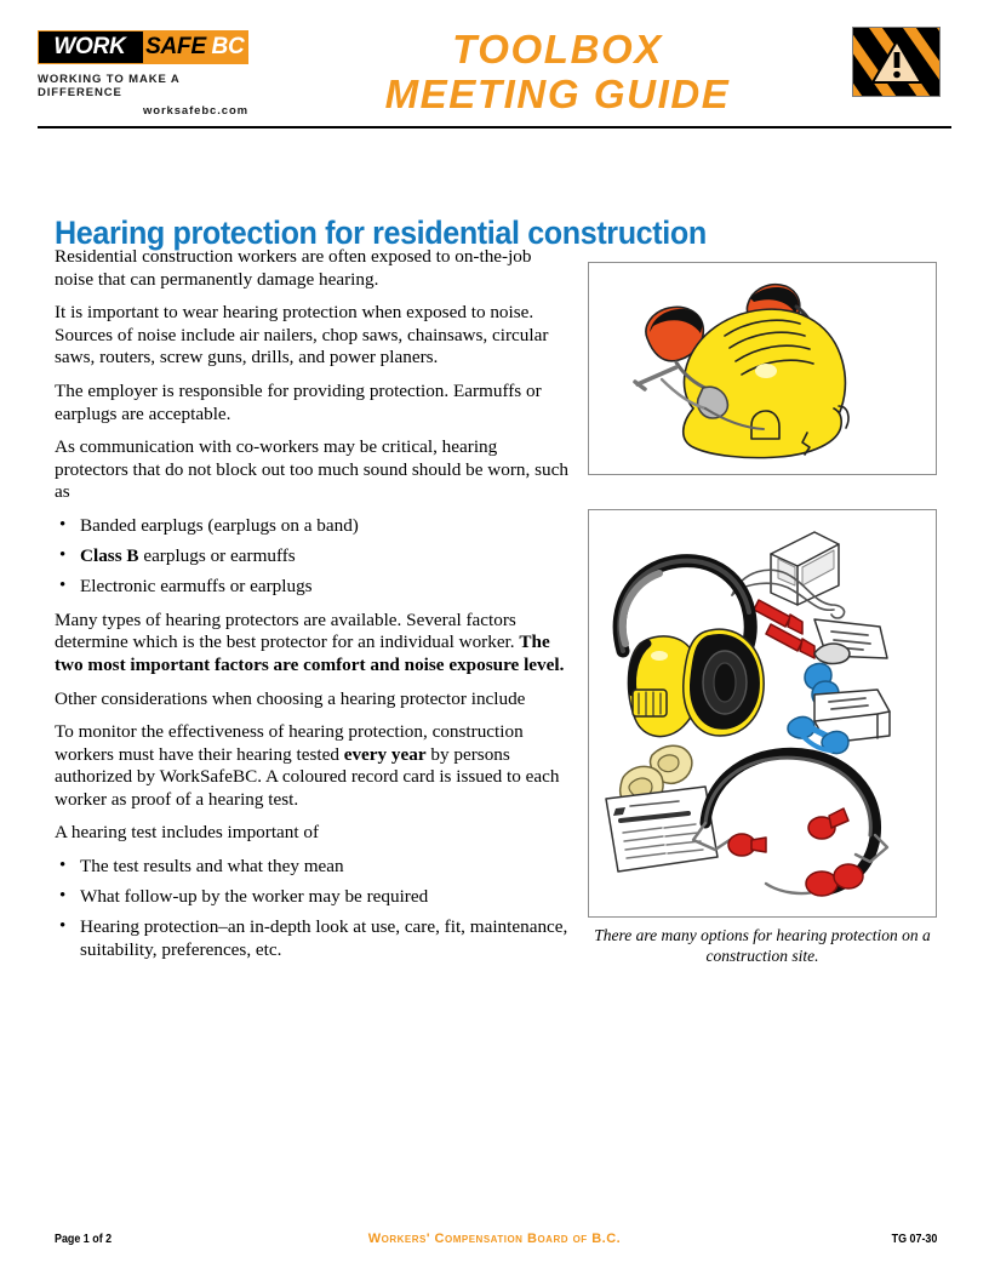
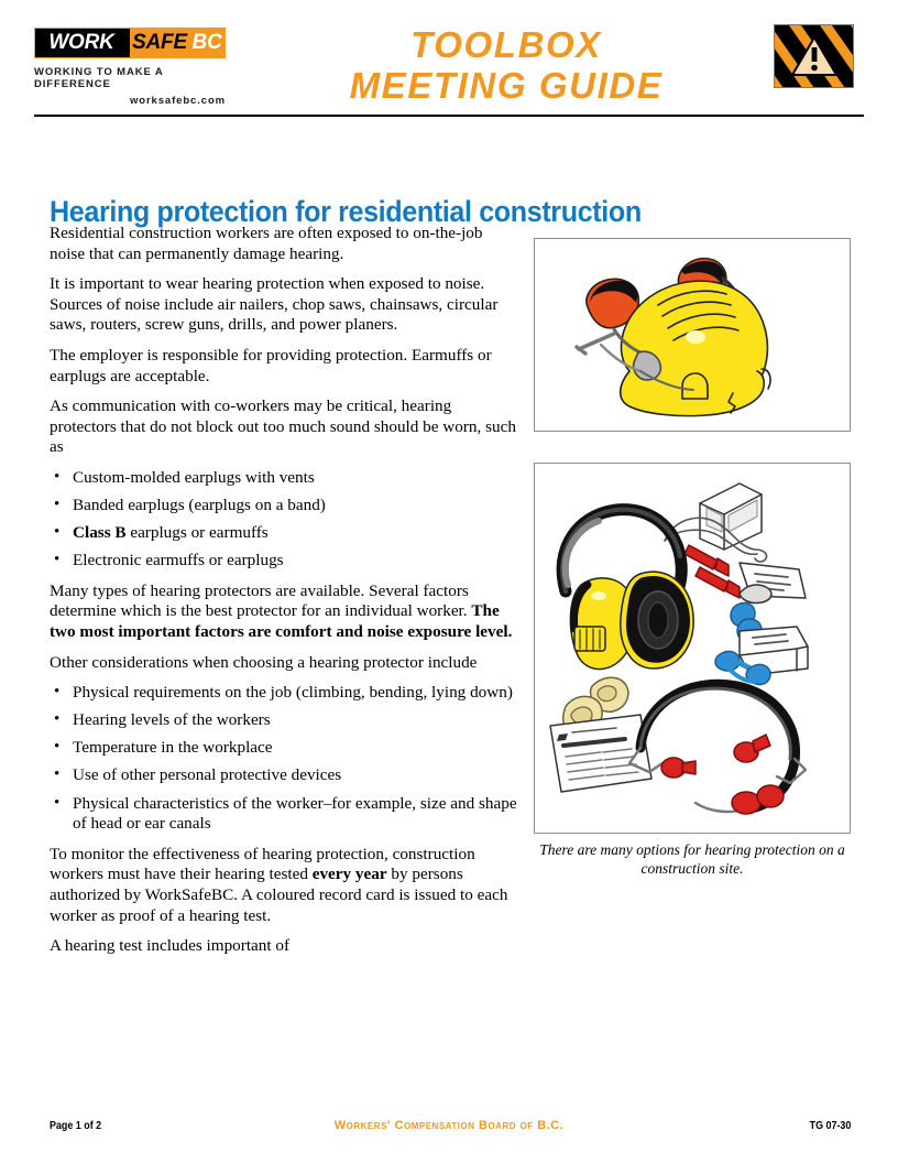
  WORK
  SAFE
  BC
  WORKING TO MAKE A DIFFERENCE
  worksafebc.com
  TOOLBOX
  MEETING GUIDE
  Hearing protection for residential construction
  Residential construction workers are often exposed to on-the-job noise that can permanently damage hearing.
  It is important to wear hearing protection when exposed to noise. Sources of noise include air nailers, chop saws, chainsaws, circular saws, routers, screw guns, drills, and power planers.
  The employer is responsible for providing protection. Earmuffs or earplugs are acceptable.
  As communication with co-workers may be critical, hearing protectors that do not block out too much sound should be worn, such as
+ Custom-molded earplugs with vents
  Banded earplugs (earplugs on a band)
  Class B earplugs or earmuffs
  Electronic earmuffs or earplugs
  Many types of hearing protectors are available. Several factors determine which is the best protector for an individual worker. The two most important factors are comfort and noise exposure level.
  Other considerations when choosing a hearing protector include
+ Physical requirements on the job (climbing, bending, lying down)
+ Hearing levels of the workers
+ Temperature in the workplace
+ Use of other personal protective devices
+ Physical characteristics of the worker–for example, size and shape of head or ear canals
  To monitor the effectiveness of hearing protection, construction workers must have their hearing tested every year by persons authorized by WorkSafeBC. A coloured record card is issued to each worker as proof of a hearing test.
  A hearing test includes important of
- The test results and what they mean
- What follow-up by the worker may be required
- Hearing protection–an in-depth look at use, care, fit, maintenance, suitability, preferences, etc.
  There are many options for hearing protection on a construction site.
  Page 1 of 2
  Workers' Compensation Board of B.C.
  TG 07-30
